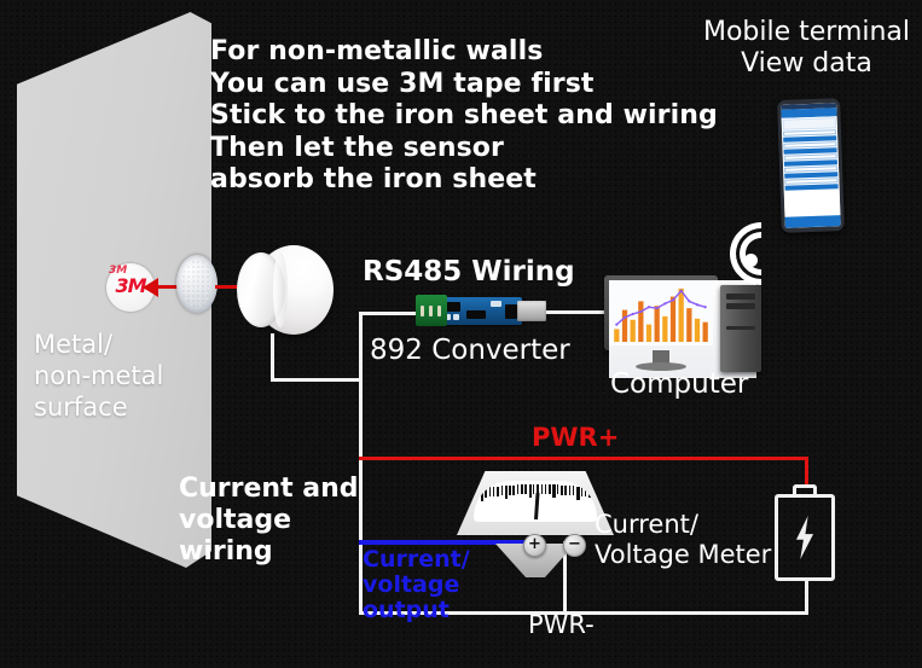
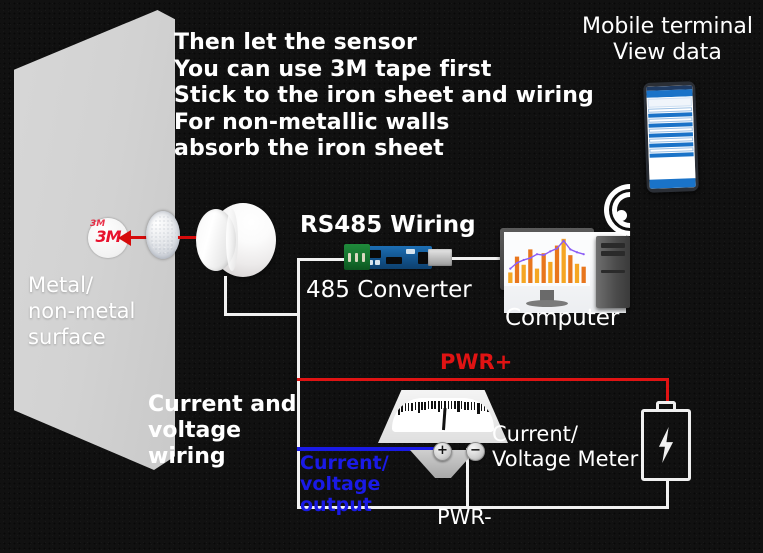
  Metal/
  non-metal
  surface
- For non-metallic walls
+ Then let the sensor
  You can use 3M tape first
  Stick to the iron sheet and wiring
- Then let the sensor
+ For non-metallic walls
  absorb the iron sheet
  3M
  3M
  RS485 Wiring
- 892 Converter
+ 485 Converter
  Computer
  Mobile terminal
  View data
  +
  −
  Current/
  Voltage Meter
  Current and
  voltage wiring
  PWR+
  PWR-
  Current/
  voltage output
